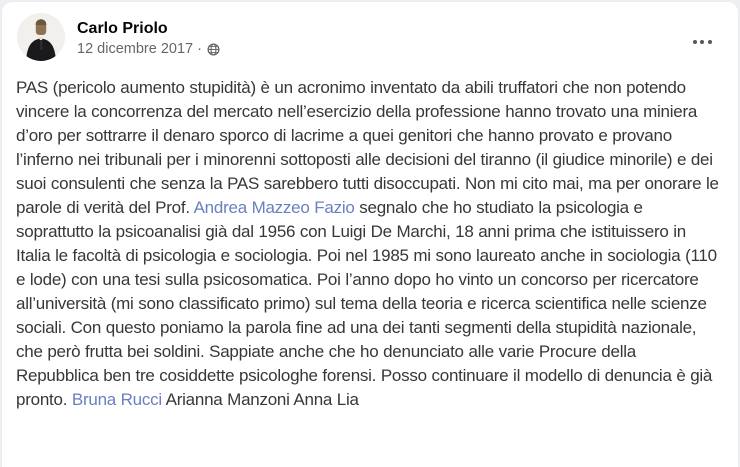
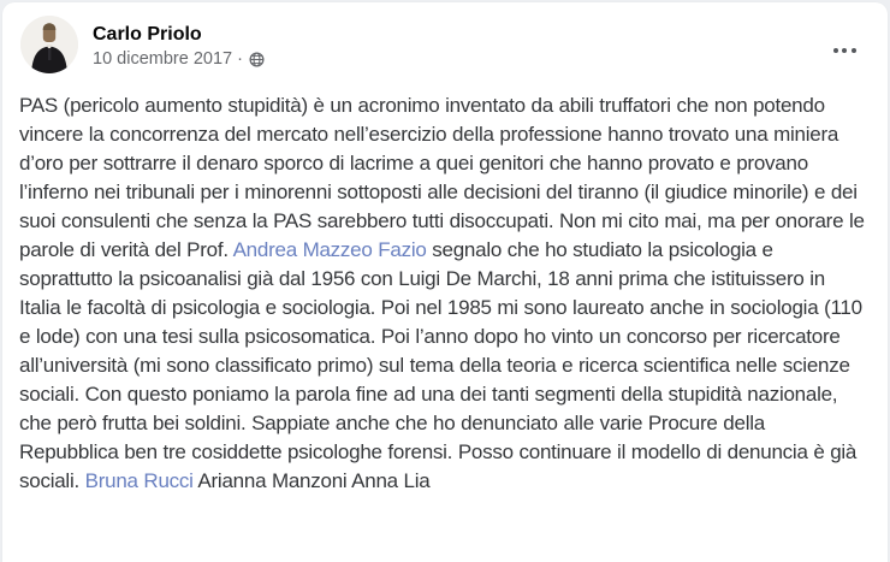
  Carlo Priolo
- 12 dicembre 2017
+ 10 dicembre 2017
  ·
- PAS (pericolo aumento stupidità) è un acronimo inventato da abili truffatori che non potendo vincere la concorrenza del mercato nell’esercizio della professione hanno trovato una miniera d’oro per sottrarre il denaro sporco di lacrime a quei genitori che hanno provato e provano l’inferno nei tribunali per i minorenni sottoposti alle decisioni del tiranno (il giudice minorile) e dei suoi consulenti che senza la PAS sarebbero tutti disoccupati. Non mi cito mai, ma per onorare le parole di verità del Prof. Andrea Mazzeo Fazio segnalo che ho studiato la psicologia e soprattutto la psicoanalisi già dal 1956 con Luigi De Marchi, 18 anni prima che istituissero in Italia le facoltà di psicologia e sociologia. Poi nel 1985 mi sono laureato anche in sociologia (110 e lode) con una tesi sulla psicosomatica. Poi l’anno dopo ho vinto un concorso per ricercatore all’università (mi sono classificato primo) sul tema della teoria e ricerca scientifica nelle scienze sociali. Con questo poniamo la parola fine ad una dei tanti segmenti della stupidità nazionale, che però frutta bei soldini. Sappiate anche che ho denunciato alle varie Procure della Repubblica ben tre cosiddette psicologhe forensi. Posso continuare il modello di denuncia è già pronto. Bruna Rucci Arianna Manzoni Anna Lia
+ PAS (pericolo aumento stupidità) è un acronimo inventato da abili truffatori che non potendo vincere la concorrenza del mercato nell’esercizio della professione hanno trovato una miniera d’oro per sottrarre il denaro sporco di lacrime a quei genitori che hanno provato e provano l’inferno nei tribunali per i minorenni sottoposti alle decisioni del tiranno (il giudice minorile) e dei suoi consulenti che senza la PAS sarebbero tutti disoccupati. Non mi cito mai, ma per onorare le parole di verità del Prof. Andrea Mazzeo Fazio segnalo che ho studiato la psicologia e soprattutto la psicoanalisi già dal 1956 con Luigi De Marchi, 18 anni prima che istituissero in Italia le facoltà di psicologia e sociologia. Poi nel 1985 mi sono laureato anche in sociologia (110 e lode) con una tesi sulla psicosomatica. Poi l’anno dopo ho vinto un concorso per ricercatore all’università (mi sono classificato primo) sul tema della teoria e ricerca scientifica nelle scienze sociali. Con questo poniamo la parola fine ad una dei tanti segmenti della stupidità nazionale, che però frutta bei soldini. Sappiate anche che ho denunciato alle varie Procure della Repubblica ben tre cosiddette psicologhe forensi. Posso continuare il modello di denuncia è già sociali. Bruna Rucci Arianna Manzoni Anna Lia
